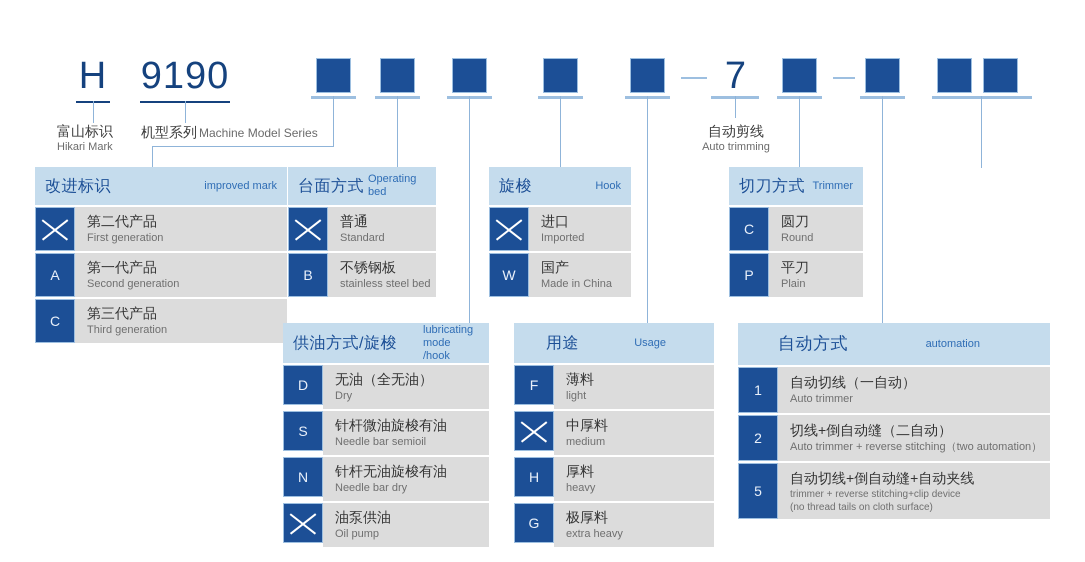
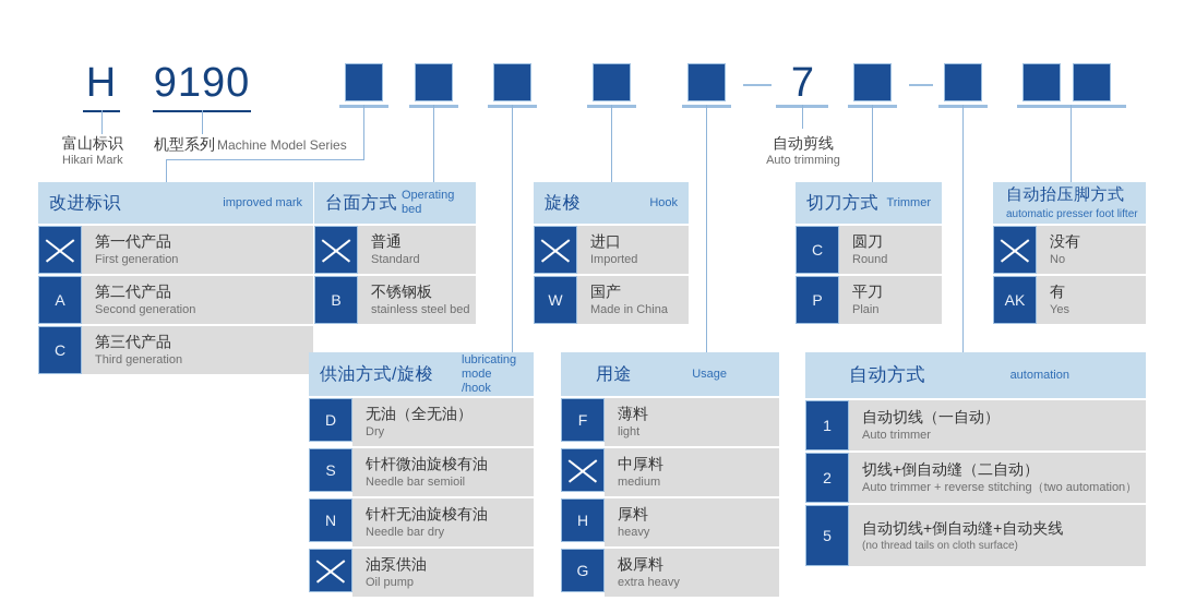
  H
  9190
  7
  富山标识
  Hikari Mark
  机型系列
  Machine Model Series
  自动剪线
  Auto trimming
  改进标识
  improved mark
- 第二代产品
+ 第一代产品
  First generation
  A
- 第一代产品
+ 第二代产品
  Second generation
  C
  第三代产品
  Third generation
  台面方式
  Operating bed
  普通
  Standard
  B
  不锈钢板
  stainless steel bed
  旋梭
  Hook
  进口
  Imported
  W
  国产
  Made in China
  切刀方式
  Trimmer
  C
  圆刀
  Round
  P
  平刀
  Plain
+ 自动抬压脚方式
+ automatic presser foot lifter
+ 没有
+ No
+ AK
+ 有
+ Yes
  供油方式/旋梭
  lubricating mode /hook
  D
  无油（全无油）
  Dry
  S
  针杆微油旋梭有油
  Needle bar semioil
  N
  针杆无油旋梭有油
  Needle bar dry
  油泵供油
  Oil pump
  用途
  Usage
  F
  薄料
  light
  中厚料
  medium
  H
  厚料
  heavy
  G
  极厚料
  extra heavy
  自动方式
  automation
  1
  自动切线（一自动）
  Auto trimmer
  2
  切线+倒自动缝（二自动）
  Auto trimmer + reverse stitching（two automation）
  5
  自动切线+倒自动缝+自动夹线
- trimmer + reverse stitching+clip device
  (no thread tails on cloth surface)
